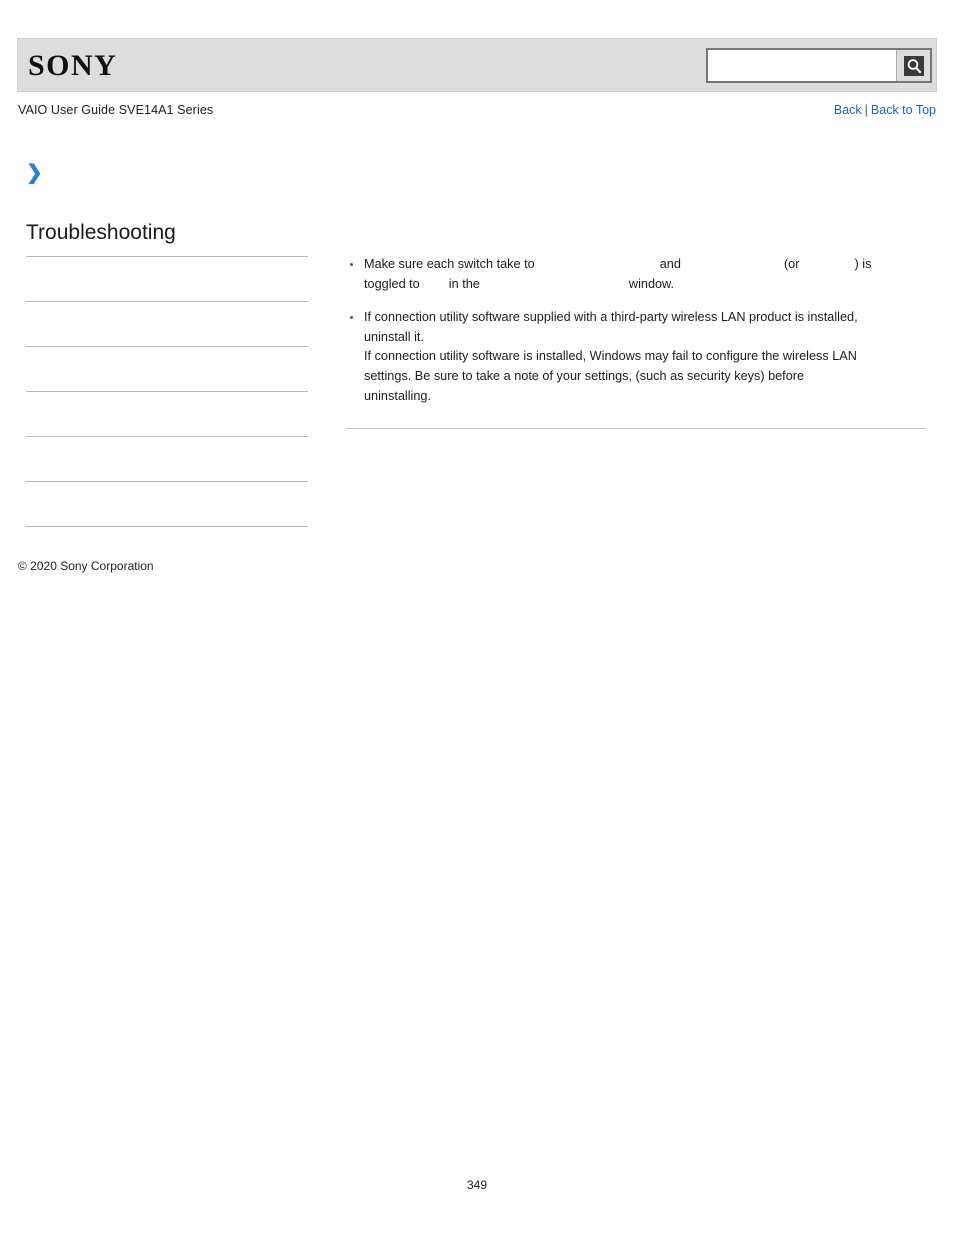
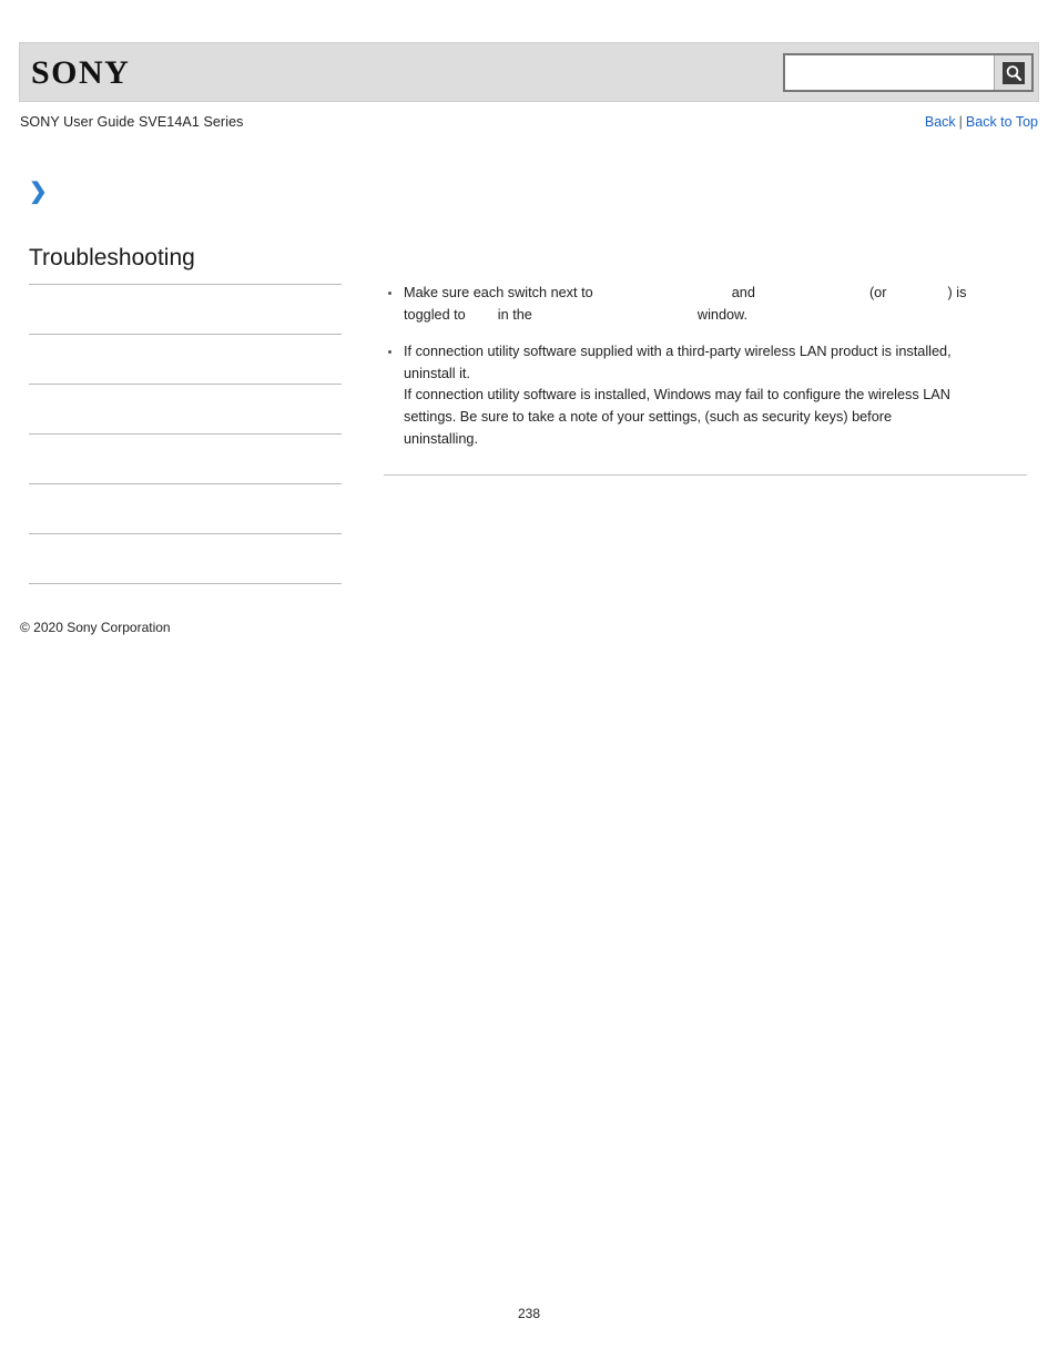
  SONY
- VAIO User Guide SVE14A1 Series
+ SONY User Guide SVE14A1 Series
  Back | Back to Top
  ❯
  Troubleshooting
- Make sure each switch take to and (or ) is
+ Make sure each switch next to and (or ) is
  toggled to in the window.
  If connection utility software supplied with a third-party wireless LAN product is installed,
  uninstall it.
  If connection utility software is installed, Windows may fail to configure the wireless LAN
  settings. Be sure to take a note of your settings, (such as security keys) before
  uninstalling.
  © 2020 Sony Corporation
- 349
+ 238
